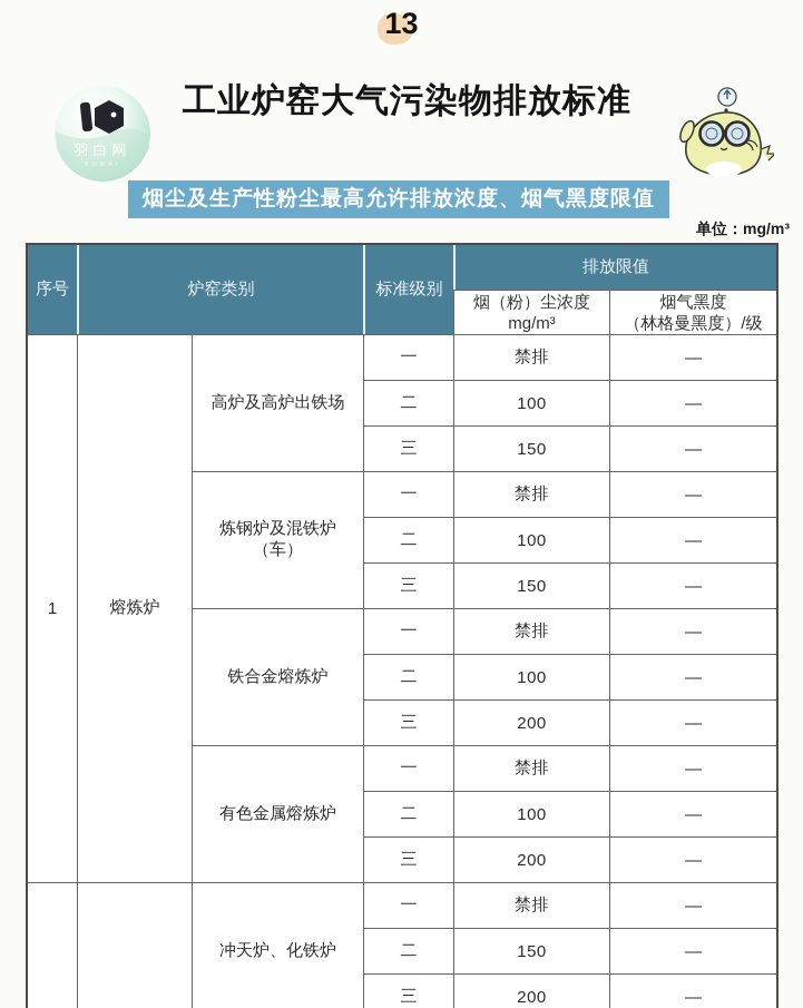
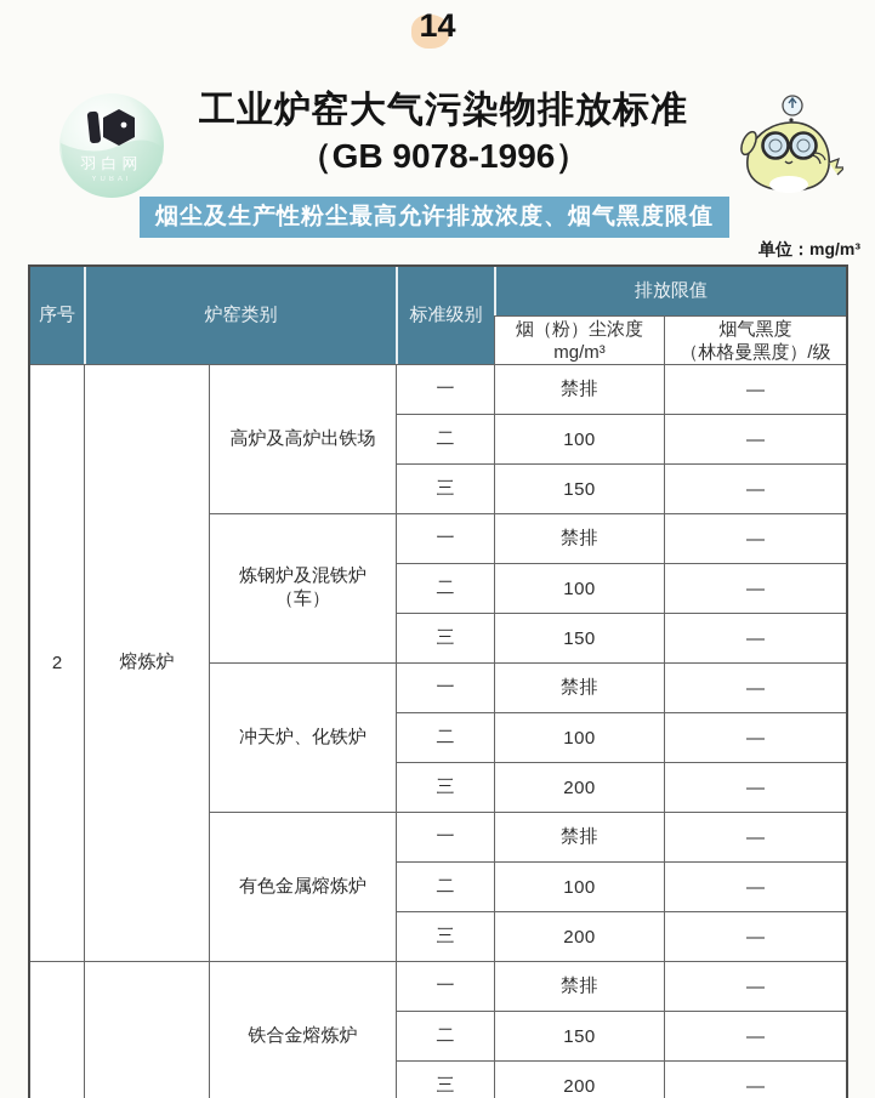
- 13
+ 14
  羽白网
  工业炉窑大气污染物排放标准
+ （GB 9078-1996）
  烟尘及生产性粉尘最高允许排放浓度、烟气黑度限值
  单位：mg/m³
  序号	炉窑类别	标准级别	排放限值
  烟（粉）尘浓度 mg/m³	烟气黑度 （林格曼黑度）/级
- 1	熔炼炉	高炉及高炉出铁场	一	禁排	—
+ 2	熔炼炉	高炉及高炉出铁场	一	禁排	—
  二	100	—
  三	150	—
  炼钢炉及混铁炉（车）	一	禁排	—
  二	100	—
  三	150	—
- 铁合金熔炼炉	一	禁排	—
+ 冲天炉、化铁炉	一	禁排	—
  二	100	—
  三	200	—
  有色金属熔炼炉	一	禁排	—
  二	100	—
  三	200	—
- 		冲天炉、化铁炉	一	禁排	—
+ 		铁合金熔炼炉	一	禁排	—
  二	150	—
  三	200	—
